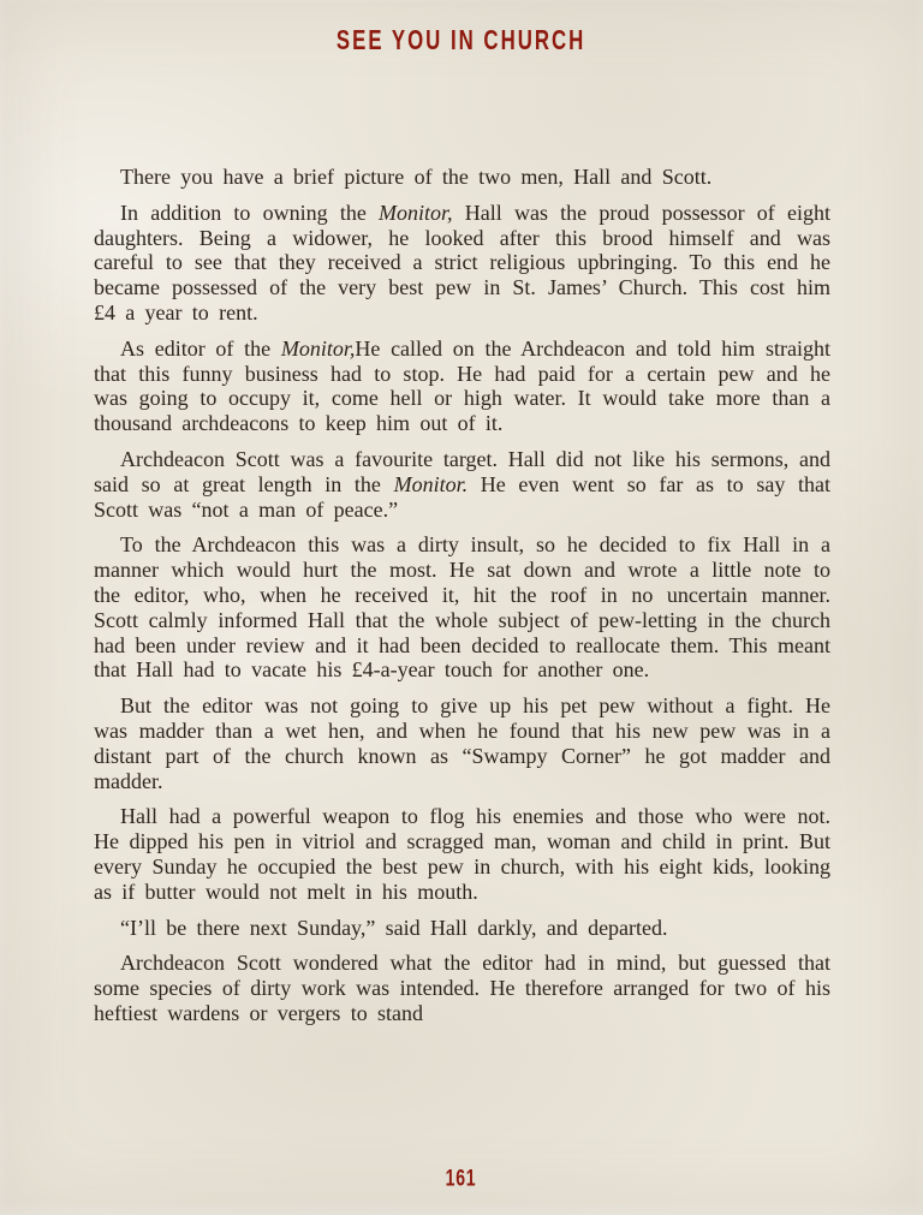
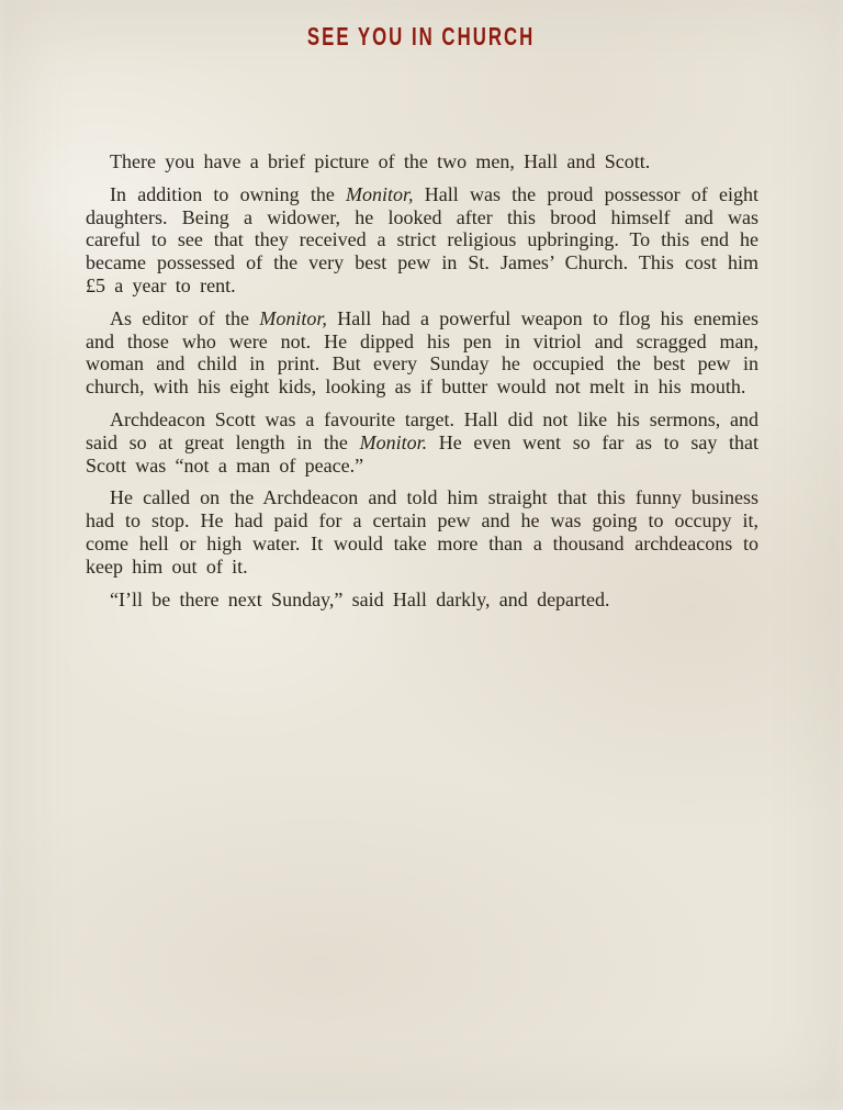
  SEE YOU IN CHURCH
  There you have a brief picture of the two men, Hall and Scott.
- In addition to owning the Monitor, Hall was the proud possessor of eight daughters. Being a widower, he looked after this brood himself and was careful to see that they received a strict religious upbringing. To this end he became possessed of the very best pew in St. James’ Church. This cost him £4 a year to rent.
+ In addition to owning the Monitor, Hall was the proud possessor of eight daughters. Being a widower, he looked after this brood himself and was careful to see that they received a strict religious upbringing. To this end he became possessed of the very best pew in St. James’ Church. This cost him £5 a year to rent.
- As editor of the Monitor,He called on the Archdeacon and told him straight that this funny business had to stop. He had paid for a certain pew and he was going to occupy it, come hell or high water. It would take more than a thousand archdeacons to keep him out of it.
+ As editor of the Monitor, Hall had a powerful weapon to flog his enemies and those who were not. He dipped his pen in vitriol and scragged man, woman and child in print. But every Sunday he occupied the best pew in church, with his eight kids, looking as if butter would not melt in his mouth.
  Archdeacon Scott was a favourite target. Hall did not like his sermons, and said so at great length in the Monitor. He even went so far as to say that Scott was “not a man of peace.”
- To the Archdeacon this was a dirty insult, so he decided to fix Hall in a manner which would hurt the most. He sat down and wrote a little note to the editor, who, when he received it, hit the roof in no uncertain manner. Scott calmly informed Hall that the whole subject of pew-letting in the church had been under review and it had been decided to reallocate them. This meant that Hall had to vacate his £4-a-year touch for another one.
- But the editor was not going to give up his pet pew without a fight. He was madder than a wet hen, and when he found that his new pew was in a distant part of the church known as “Swampy Corner” he got madder and madder.
- Hall had a powerful weapon to flog his enemies and those who were not. He dipped his pen in vitriol and scragged man, woman and child in print. But every Sunday he occupied the best pew in church, with his eight kids, looking as if butter would not melt in his mouth.
+ He called on the Archdeacon and told him straight that this funny business had to stop. He had paid for a certain pew and he was going to occupy it, come hell or high water. It would take more than a thousand archdeacons to keep him out of it.
  “I’ll be there next Sunday,” said Hall darkly, and departed.
- Archdeacon Scott wondered what the editor had in mind, but guessed that some species of dirty work was intended. He therefore arranged for two of his heftiest wardens or vergers to stand
- 161
